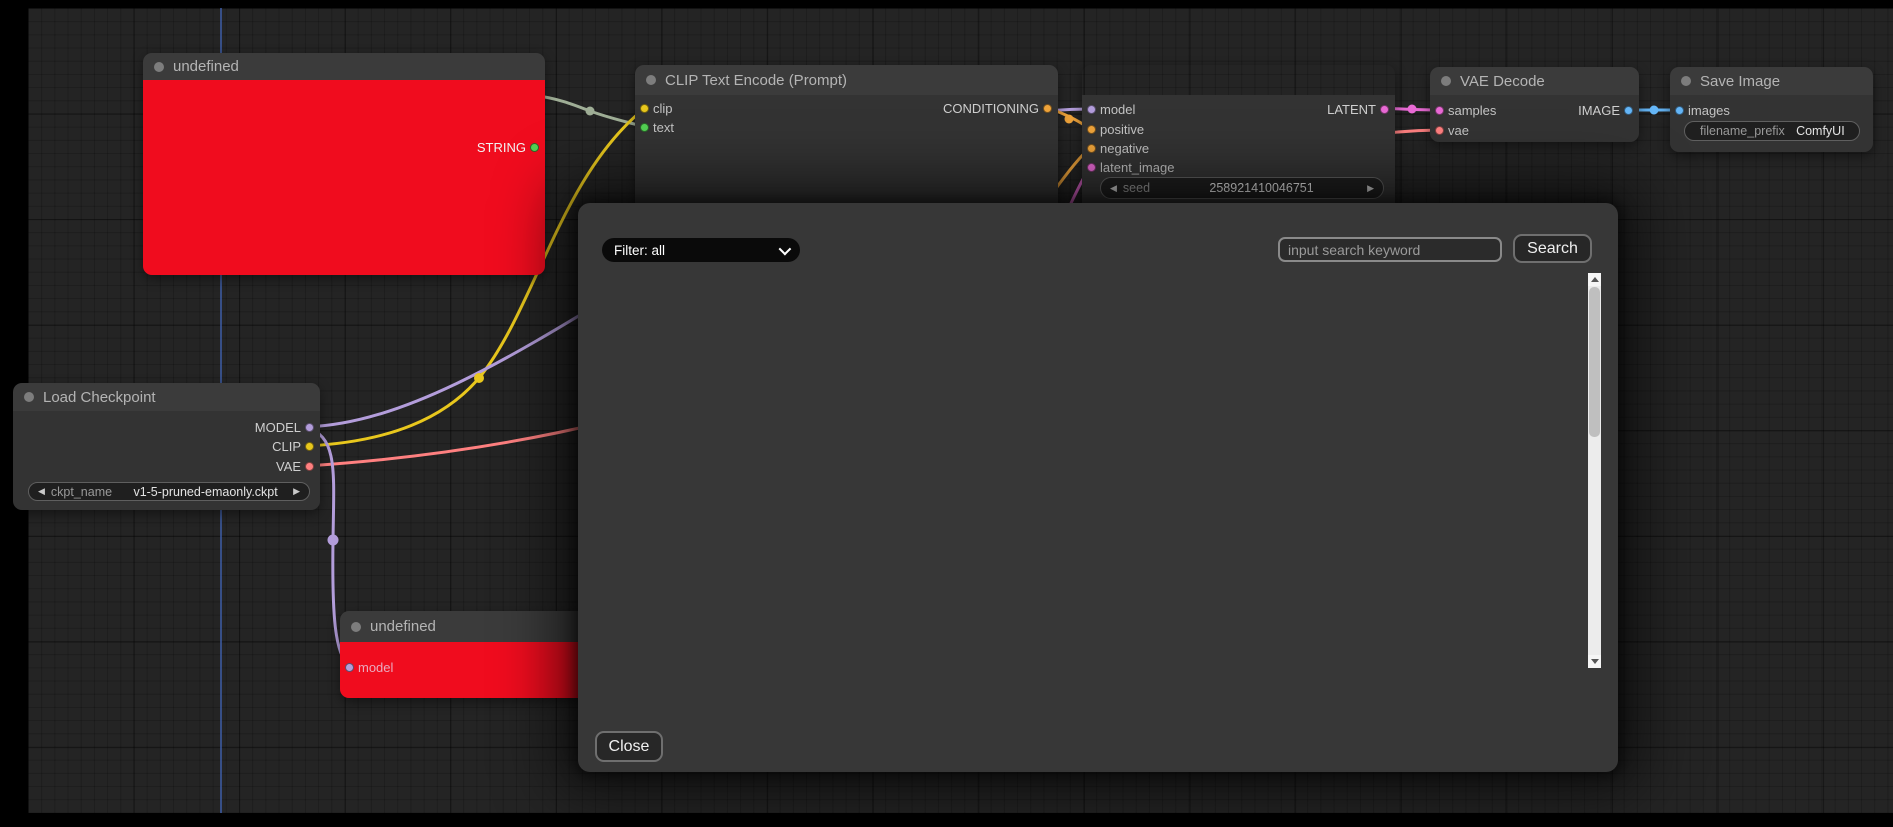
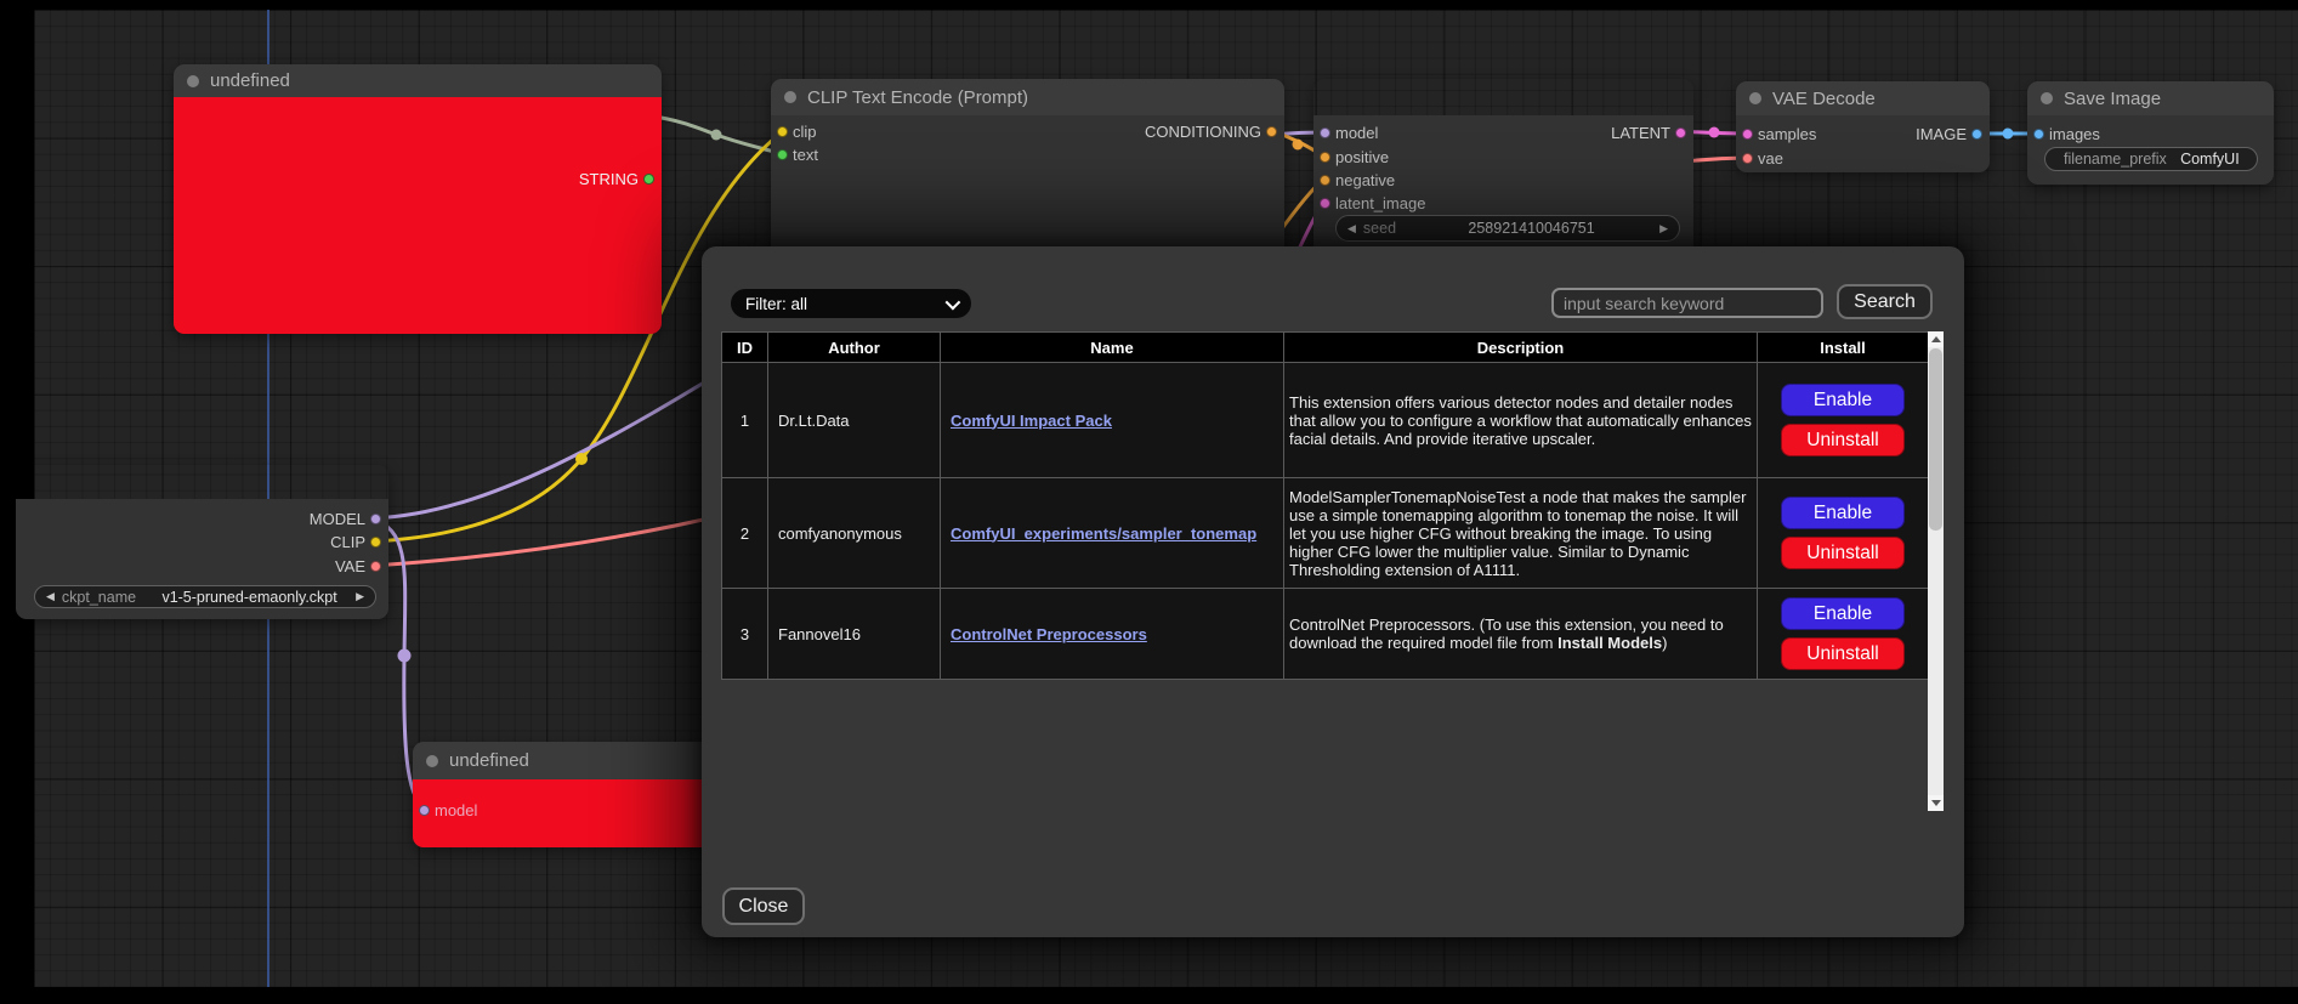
  undefined
  STRING
  CLIP Text Encode (Prompt)
  clip
  text
  CONDITIONING
  model
  positive
  negative
  latent_image
  LATENT
  ◀
  seed
  258921410046751
  ▶
  VAE Decode
  samples
  vae
  IMAGE
  Save Image
  images
  filename_prefix
  ComfyUI
- Load Checkpoint
  MODEL
  CLIP
  VAE
  ◀
  ckpt_name
  v1-5-pruned-emaonly.ckpt
  ▶
  undefined
  model
  Filter: all
  input search keyword
  Search
+ ID	Author	Name	Description	Install
+ 1	Dr.Lt.Data	ComfyUI Impact Pack	This extension offers various detector nodes and detailer nodes that allow you to configure a workflow that automatically enhances facial details. And provide iterative upscaler.	EnableUninstall
+ 2	comfyanonymous	ComfyUI_experiments/sampler_tonemap	ModelSamplerTonemapNoiseTest a node that makes the sampler use a simple tonemapping algorithm to tonemap the noise. It will let you use higher CFG without breaking the image. To using higher CFG lower the multiplier value. Similar to Dynamic Thresholding extension of A1111.	EnableUninstall
+ 3	Fannovel16	ControlNet Preprocessors	ControlNet Preprocessors. (To use this extension, you need to download the required model file from Install Models)	EnableUninstall
  Close
